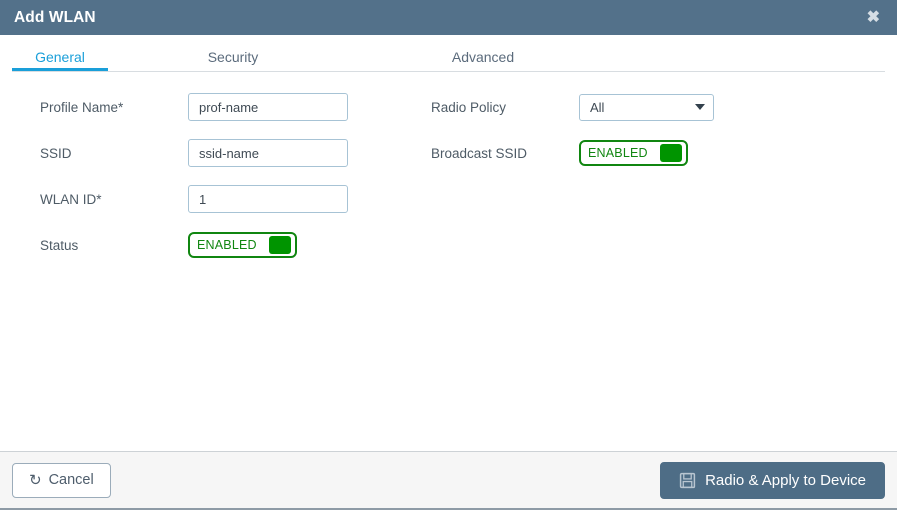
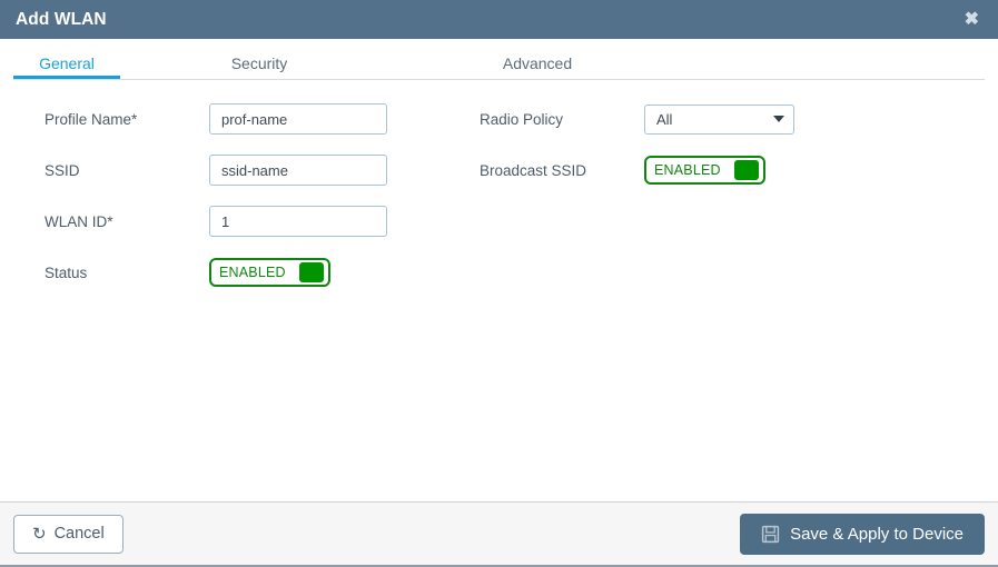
  Add WLAN
  ✖
  General
  Security
  Advanced
  Profile Name*
  prof-name
  SSID
  ssid-name
  WLAN ID*
  1
  Status
  ENABLED
  Radio Policy
  All
  Broadcast SSID
  ENABLED
  Cancel
- Radio & Apply to Device
+ Save & Apply to Device
